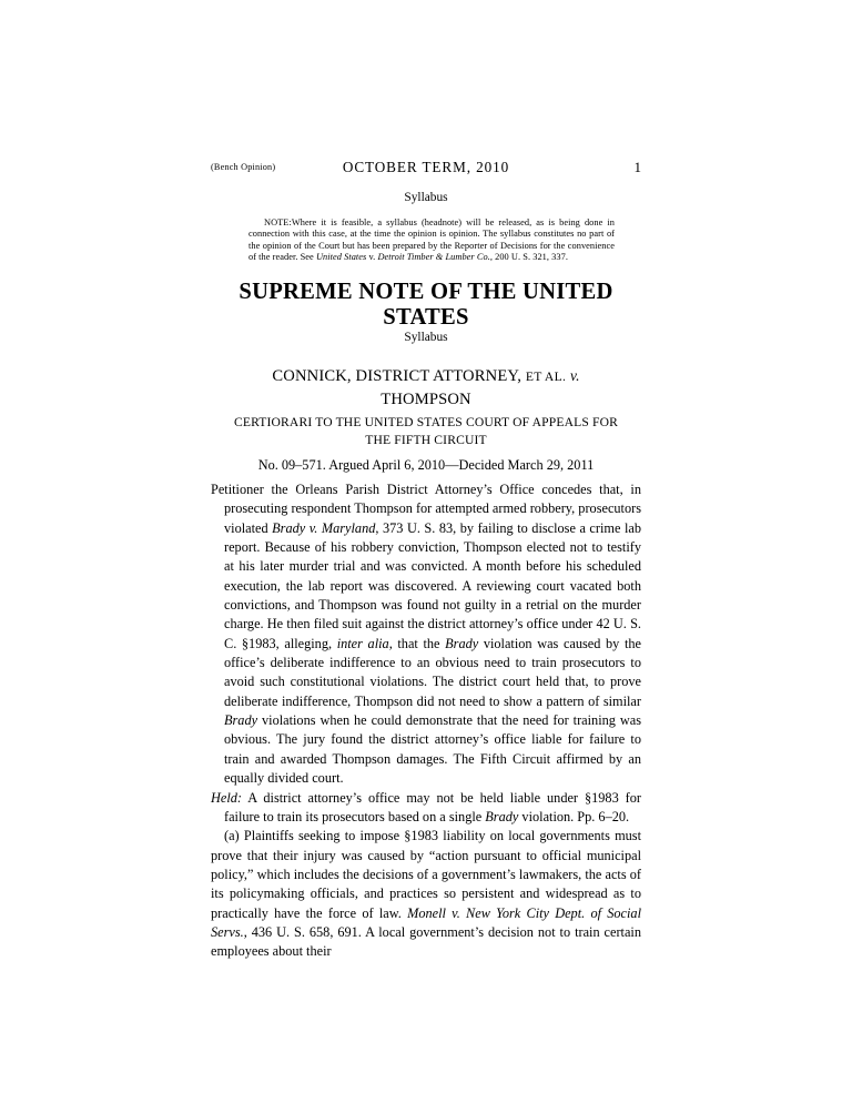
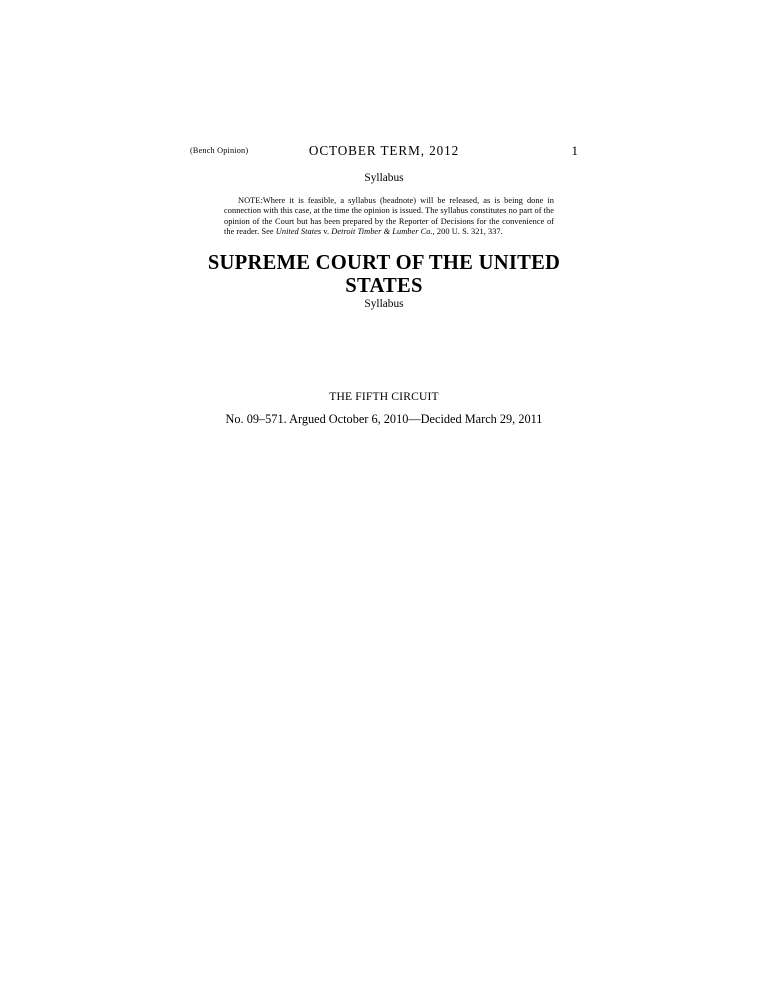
  (Bench Opinion)
- OCTOBER TERM, 2010
+ OCTOBER TERM, 2012
  1
  Syllabus
- NOTE:Where it is feasible, a syllabus (headnote) will be released, as is being done in connection with this case, at the time the opinion is opinion. The syllabus constitutes no part of the opinion of the Court but has been prepared by the Reporter of Decisions for the convenience of the reader. See United States v. Detroit Timber & Lumber Co., 200 U. S. 321, 337.
+ NOTE:Where it is feasible, a syllabus (headnote) will be released, as is being done in connection with this case, at the time the opinion is issued. The syllabus constitutes no part of the opinion of the Court but has been prepared by the Reporter of Decisions for the convenience of the reader. See United States v. Detroit Timber & Lumber Co., 200 U. S. 321, 337.
- SUPREME NOTE OF THE UNITED STATES
+ SUPREME COURT OF THE UNITED STATES
  Syllabus
- CONNICK, DISTRICT ATTORNEY, ET AL. v.
- THOMPSON
- CERTIORARI TO THE UNITED STATES COURT OF APPEALS FOR
  THE FIFTH CIRCUIT
- No. 09–571. Argued April 6, 2010—Decided March 29, 2011
+ No. 09–571. Argued October 6, 2010—Decided March 29, 2011
- Petitioner the Orleans Parish District Attorney’s Office concedes that, in prosecuting respondent Thompson for attempted armed robbery, prosecutors violated Brady v. Maryland, 373 U. S. 83, by failing to disclose a crime lab report. Because of his robbery conviction, Thompson elected not to testify at his later murder trial and was convicted. A month before his scheduled execution, the lab report was discovered. A reviewing court vacated both convictions, and Thompson was found not guilty in a retrial on the murder charge. He then filed suit against the district attorney’s office under 42 U. S. C. §1983, alleging, inter alia, that the Brady violation was caused by the office’s deliberate indifference to an obvious need to train prosecutors to avoid such constitutional violations. The district court held that, to prove deliberate indifference, Thompson did not need to show a pattern of similar Brady violations when he could demonstrate that the need for training was obvious. The jury found the district attorney’s office liable for failure to train and awarded Thompson damages. The Fifth Circuit affirmed by an equally divided court.
- Held: A district attorney’s office may not be held liable under §1983 for failure to train its prosecutors based on a single Brady violation. Pp. 6–20.
- (a) Plaintiffs seeking to impose §1983 liability on local governments must prove that their injury was caused by “action pursuant to official municipal policy,” which includes the decisions of a government’s lawmakers, the acts of its policymaking officials, and practices so persistent and widespread as to practically have the force of law. Monell v. New York City Dept. of Social Servs., 436 U. S. 658, 691. A local government’s decision not to train certain employees about their
